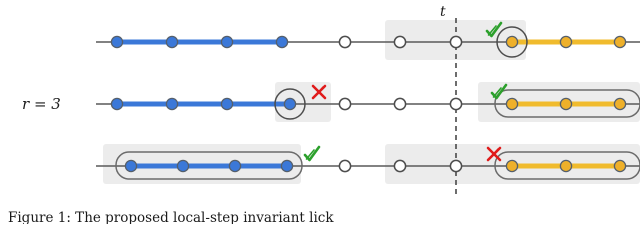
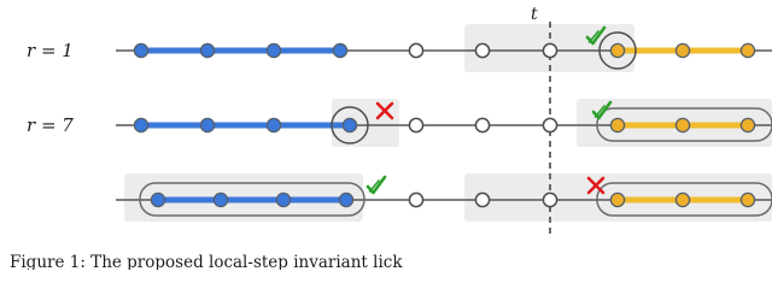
+ r = 1
- r = 3
+ r = 7
  t
  Figure 1: The proposed local-step invariant lick
